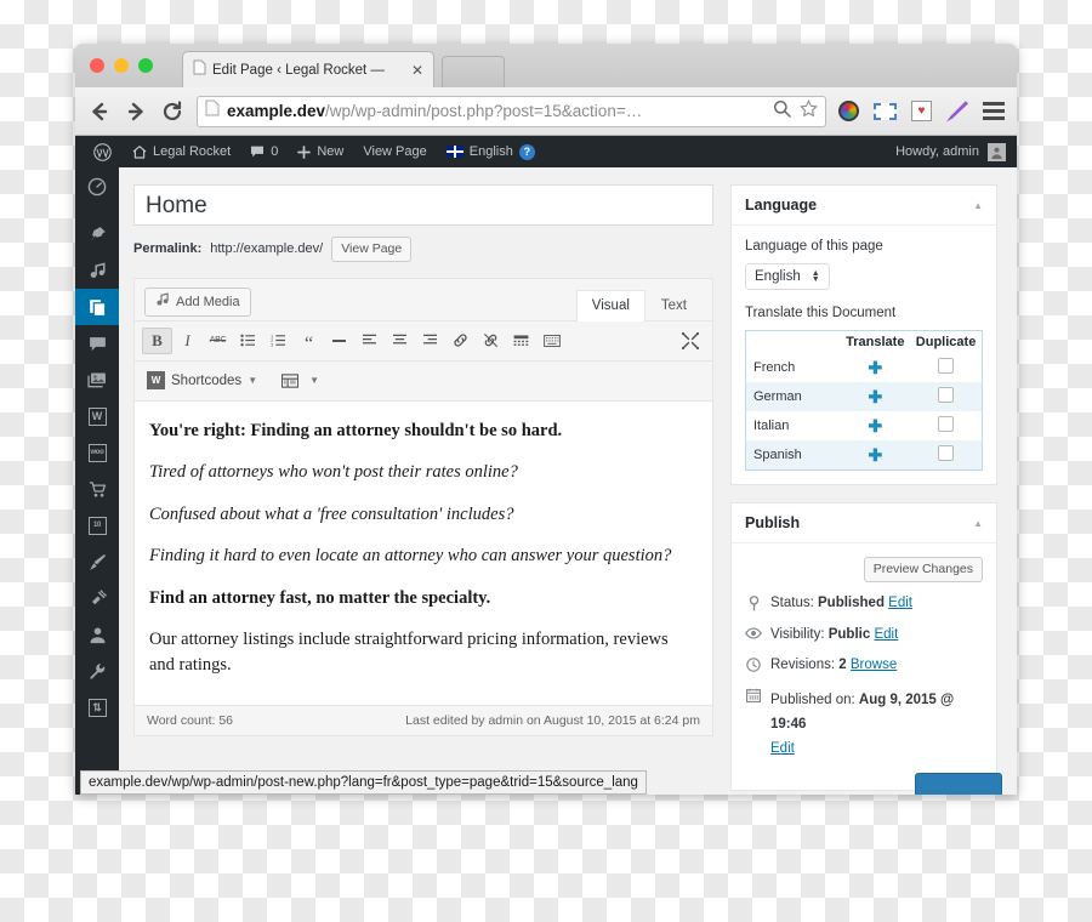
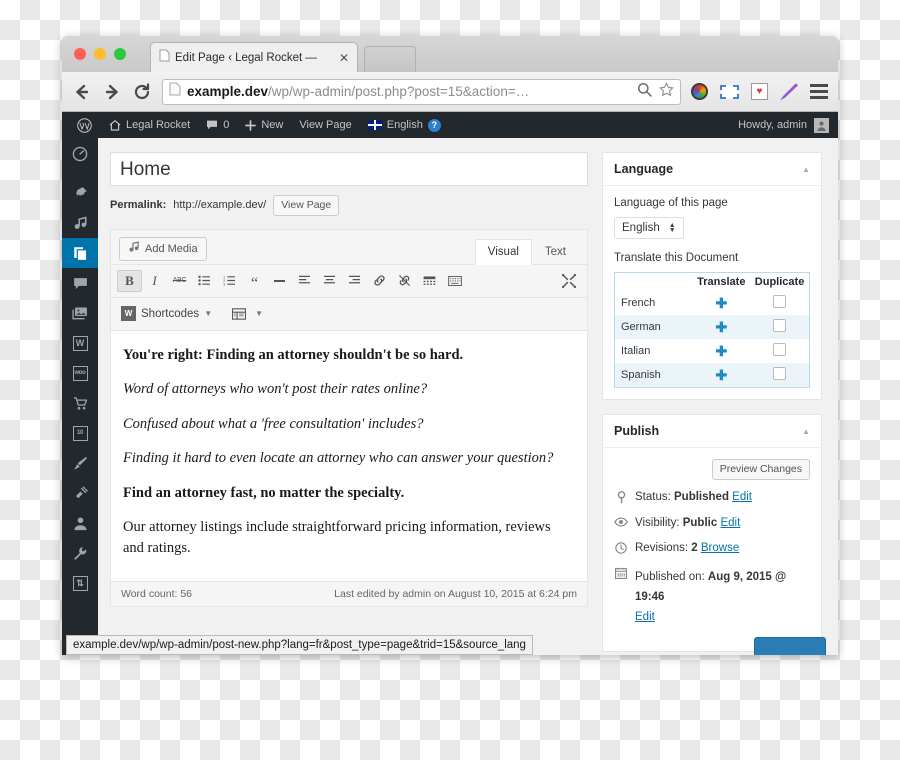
  Edit Page ‹ Legal Rocket —
  ✕
  example.dev/wp/wp-admin/post.php?post=15&action=…
  ♥
  Legal Rocket
  0
  New
  View Page
  English
  ?
  Howdy, admin
  W
  ⇅
  Home
  Permalink:
  http://example.dev/
  View Page
  Add Media
  Visual
  Text
  B
  I
  “
  W
  Shortcodes
  ▼
  ▼
  You're right: Finding an attorney shouldn't be so hard.
- Tired of attorneys who won't post their rates online?
+ Word of attorneys who won't post their rates online?
  Confused about what a 'free consultation' includes?
  Finding it hard to even locate an attorney who can answer your question?
  Find an attorney fast, no matter the specialty.
  Our attorney listings include straightforward pricing information, reviews and ratings.
  Word count: 56
  Last edited by admin on August 10, 2015 at 6:24 pm
  Language
  ▲
  Language of this page
  English
  Translate this Document
  	Translate	Duplicate
  French	✚
  German	✚
  Italian	✚
  Spanish	✚
  Publish
  ▲
  Preview Changes
  Status: Published Edit
  Visibility: Public Edit
  Revisions: 2 Browse
  Published on: Aug 9, 2015 @ 19:46
  Edit
  example.dev/wp/wp-admin/post-new.php?lang=fr&post_type=page&trid=15&source_lang
